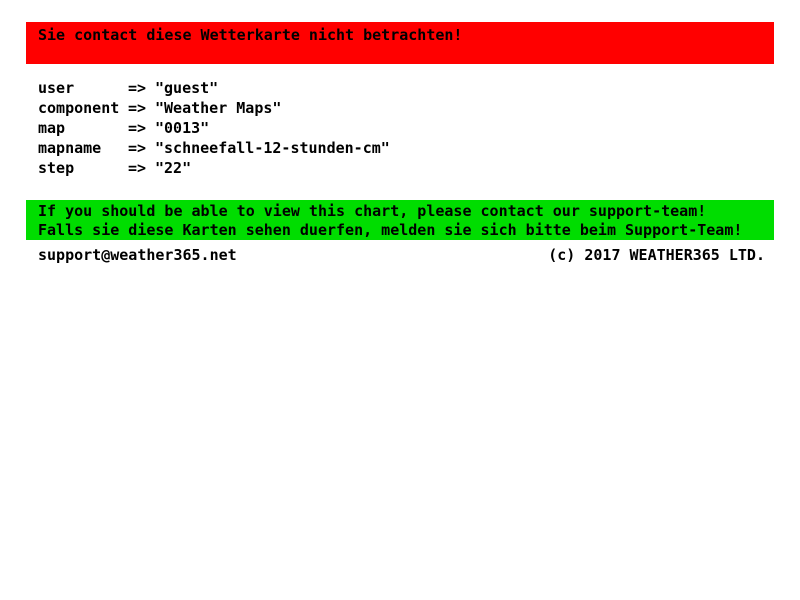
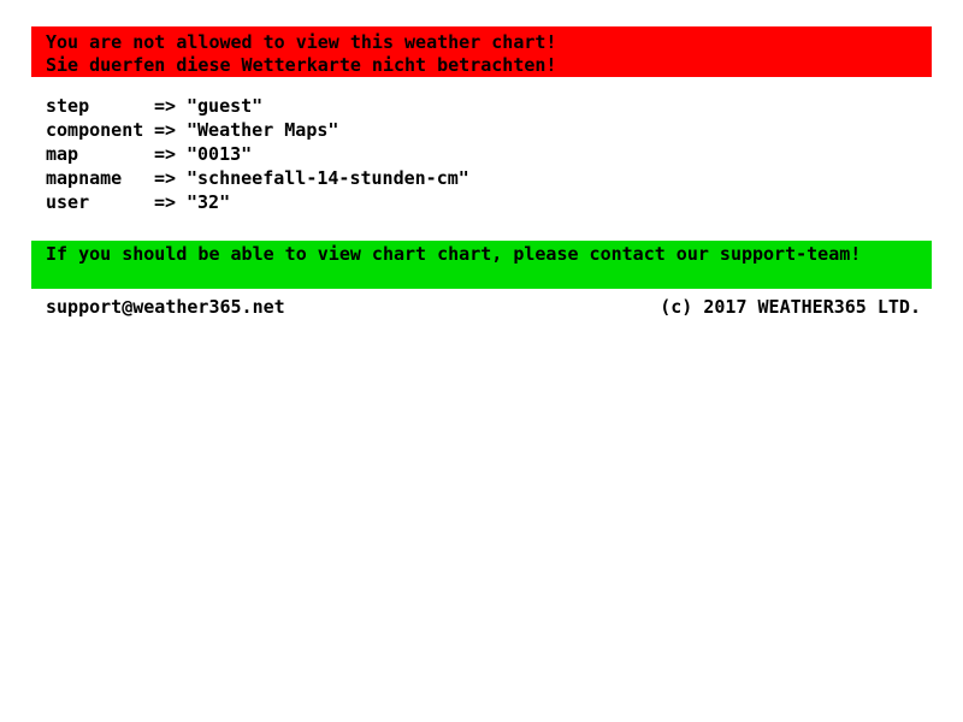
+ You are not allowed to view this weather chart!
- Sie contact diese Wetterkarte nicht betrachten!
+ Sie duerfen diese Wetterkarte nicht betrachten!
- user
+ step
  =>
  "guest"
  component
  =>
  "Weather Maps"
  map
  =>
  "0013"
  mapname
  =>
- "schneefall-12-stunden-cm"
+ "schneefall-14-stunden-cm"
- step
+ user
  =>
- "22"
+ "32"
- If you should be able to view this chart, please contact our support-team!
+ If you should be able to view chart chart, please contact our support-team!
- Falls sie diese Karten sehen duerfen, melden sie sich bitte beim Support-Team!
  support@weather365.net
  (c) 2017 WEATHER365 LTD.
